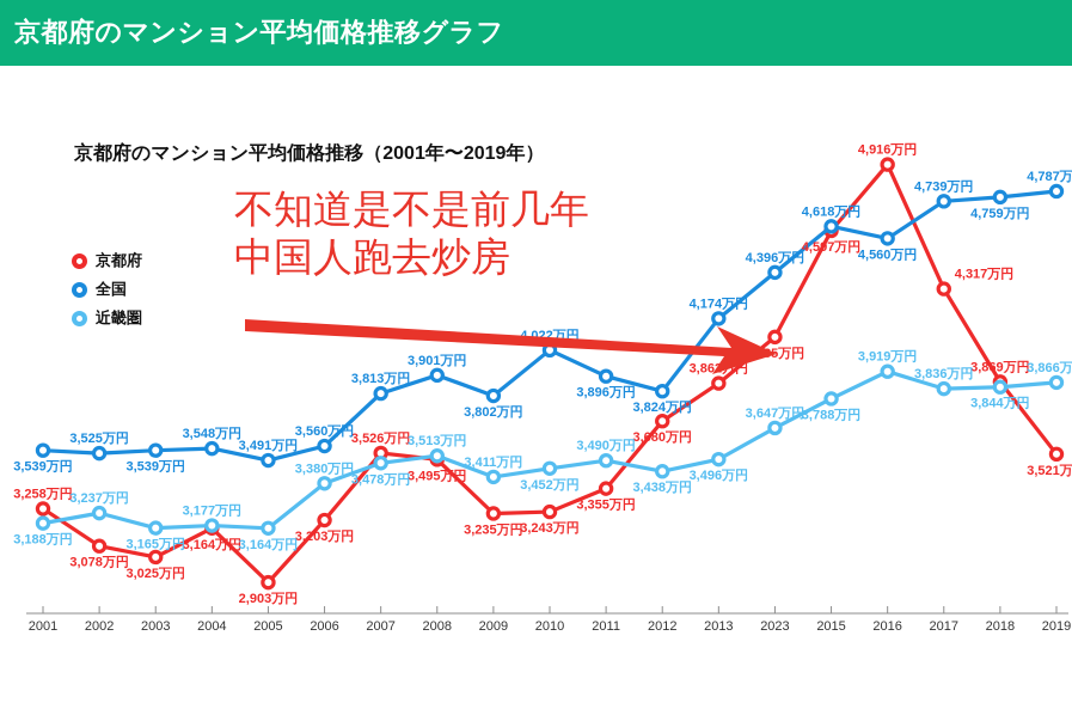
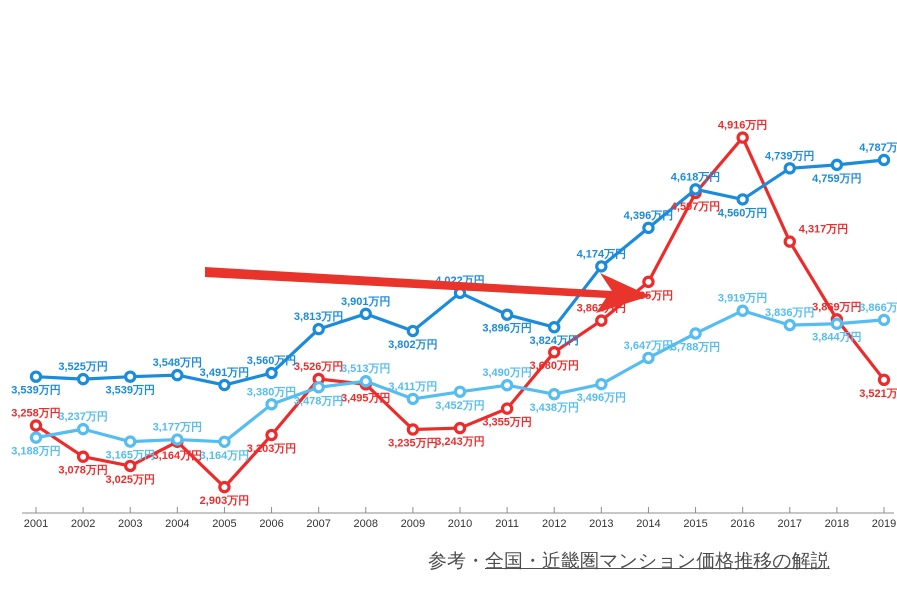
- 京都府のマンション平均価格推移グラフ
- 京都府のマンション平均価格推移（2001年〜2019年）
- 不知道是不是前几年
- 中国人跑去炒房
- 京都府
- 全国
- 近畿圏
  2001
  2002
  2003
  2004
  2005
  2006
  2007
  2008
  2009
  2010
  2011
  2012
  2013
- 2023
+ 2014
  2015
  2016
  2017
  2018
  2019
  3,258万円
  3,078万円
  3,025万円
  3,164万円
  2,903万円
  3,203万円
  3,526万円
  3,495万円
  3,235万円
  3,243万円
  3,355万円
  3,680万円
  3,86円
  4,597万円
  4,916万円
  4,317万円
  3,869万円
  3,521万
  3,539万円
  3,525万円
  3,539万円
  3,548万円
  3,491万円
  3,560万円
  3,813万円
  3,901万円
  3,802万円
  ,022万円
  3,896万円
  3,824万円
  4,174万円
  4,396万円
  4,618万円
  4,560万円
  4,739万円
  4,759万円
  4,787万
  3,188万円
  3,237万円
  3,165万円
  3,177万円
  3,164万円
  3,380万円
  3,478万円
  3,513万円
  3,411万円
  3,452万円
  3,490万円
  3,438万円
  3,496万円
  3,647万円
  3,788万円
  3,919万円
  3,836万円
  3,844万円
  3,866万
+ 参考・全国・近畿圏マンション価格推移の解説
